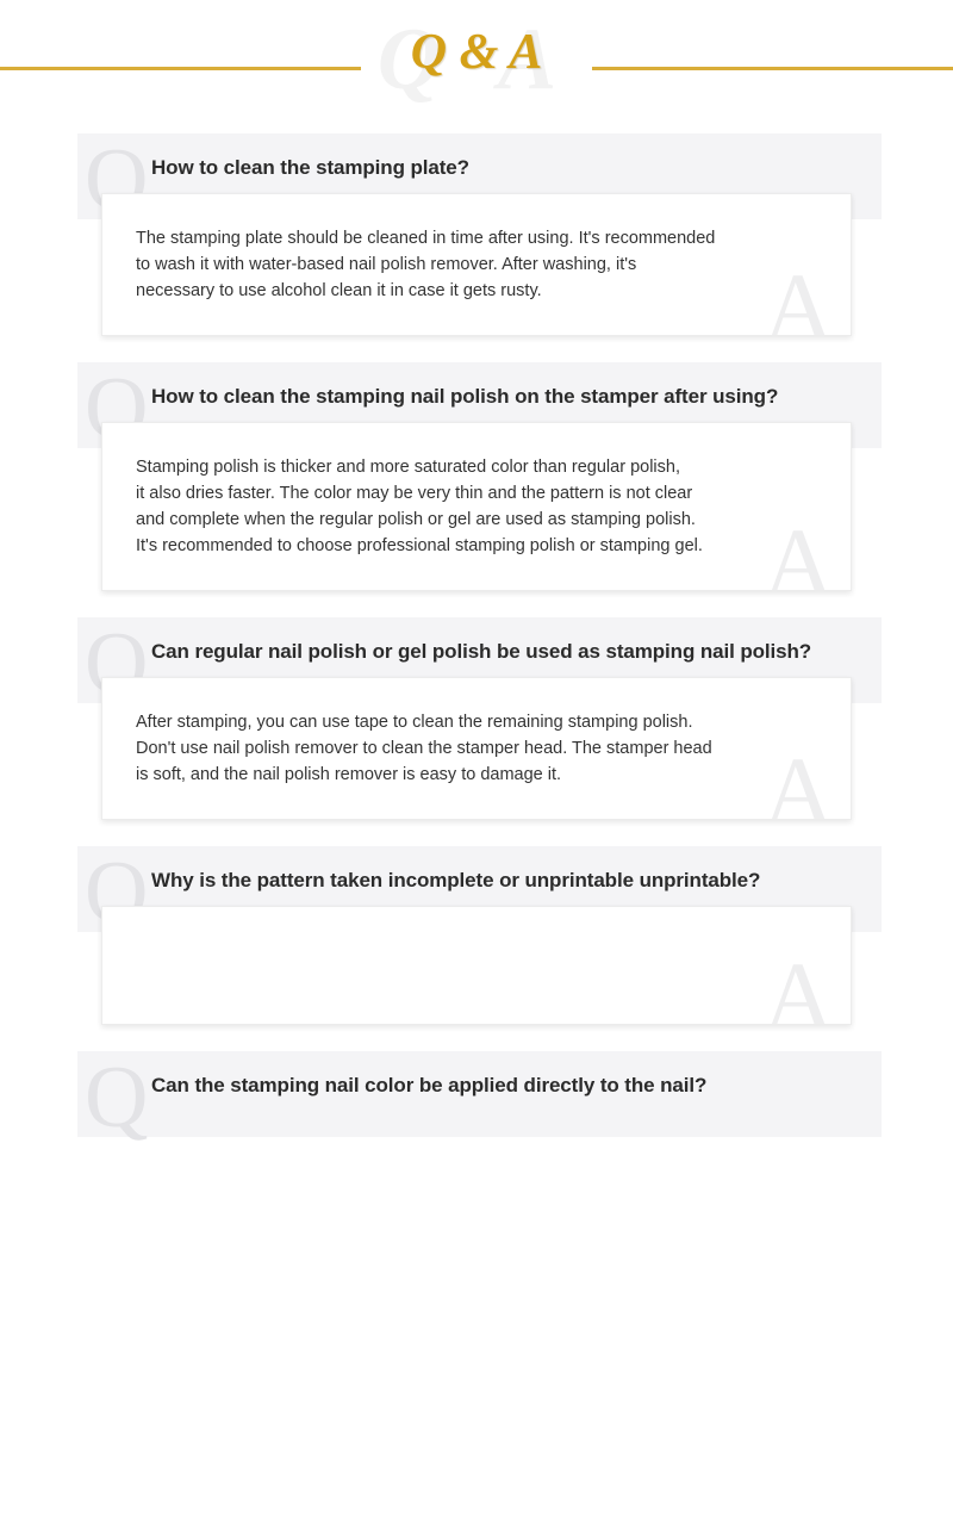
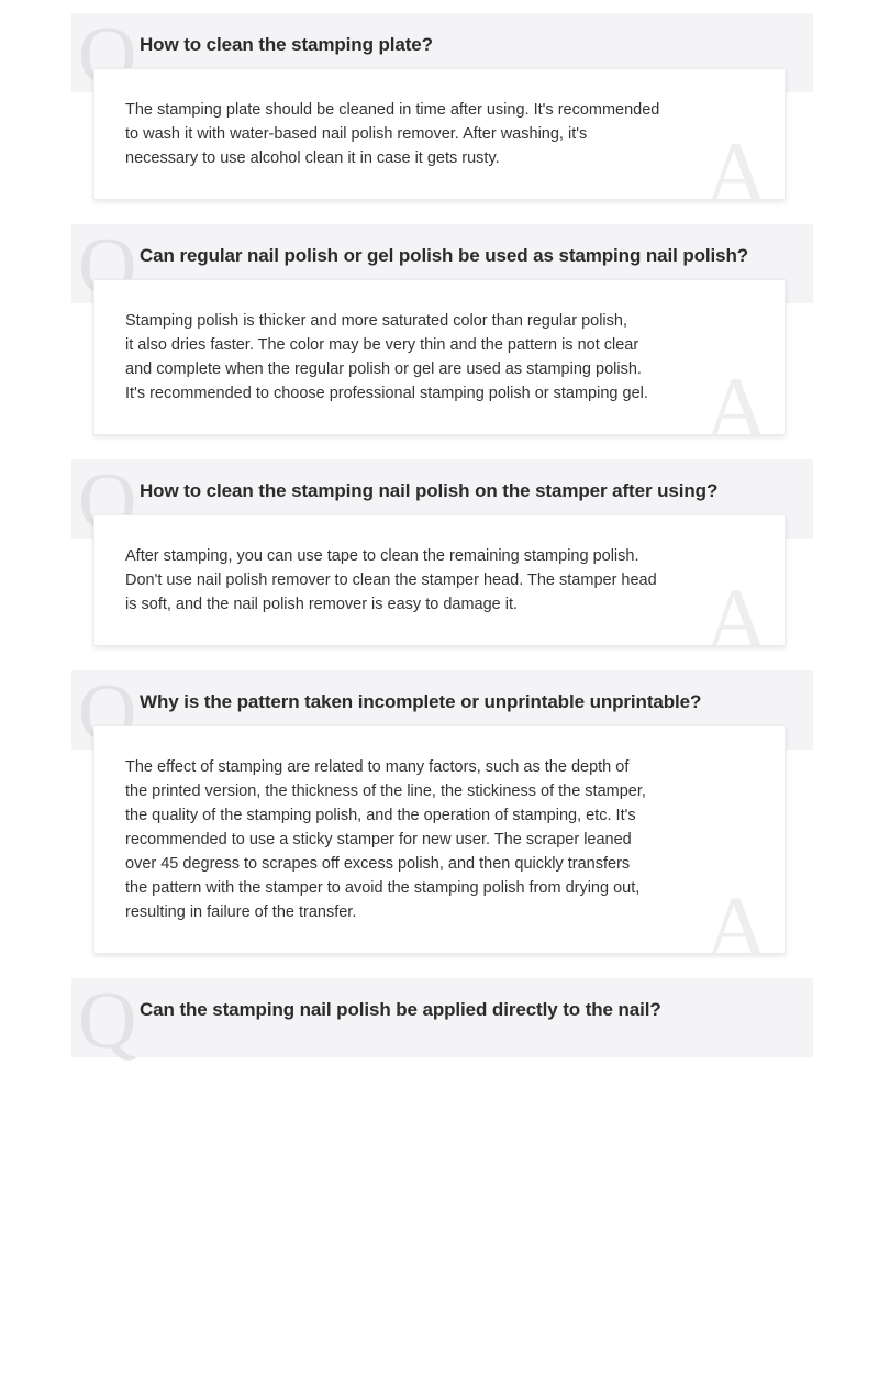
- Q A
- Q & A
  Q
  How to clean the stamping plate?
  The stamping plate should be cleaned in time after using. It's recommended
  to wash it with water-based nail polish remover. After washing, it's
  necessary to use alcohol clean it in case it gets rusty.
  Q
- How to clean the stamping nail polish on the stamper after using?
+ Can regular nail polish or gel polish be used as stamping nail polish?
  Stamping polish is thicker and more saturated color than regular polish,
  it also dries faster. The color may be very thin and the pattern is not clear
  and complete when the regular polish or gel are used as stamping polish.
  It's recommended to choose professional stamping polish or stamping gel.
  Q
- Can regular nail polish or gel polish be used as stamping nail polish?
+ How to clean the stamping nail polish on the stamper after using?
  After stamping, you can use tape to clean the remaining stamping polish.
  Don't use nail polish remover to clean the stamper head. The stamper head
  is soft, and the nail polish remover is easy to damage it.
  Q
  Why is the pattern taken incomplete or unprintable unprintable?
+ The effect of stamping are related to many factors, such as the depth of
+ the printed version, the thickness of the line, the stickiness of the stamper,
+ the quality of the stamping polish, and the operation of stamping, etc. It's
+ recommended to use a sticky stamper for new user. The scraper leaned
+ over 45 degress to scrapes off excess polish, and then quickly transfers
+ the pattern with the stamper to avoid the stamping polish from drying out,
+ resulting in failure of the transfer.
  Q
- Can the stamping nail color be applied directly to the nail?
+ Can the stamping nail polish be applied directly to the nail?
